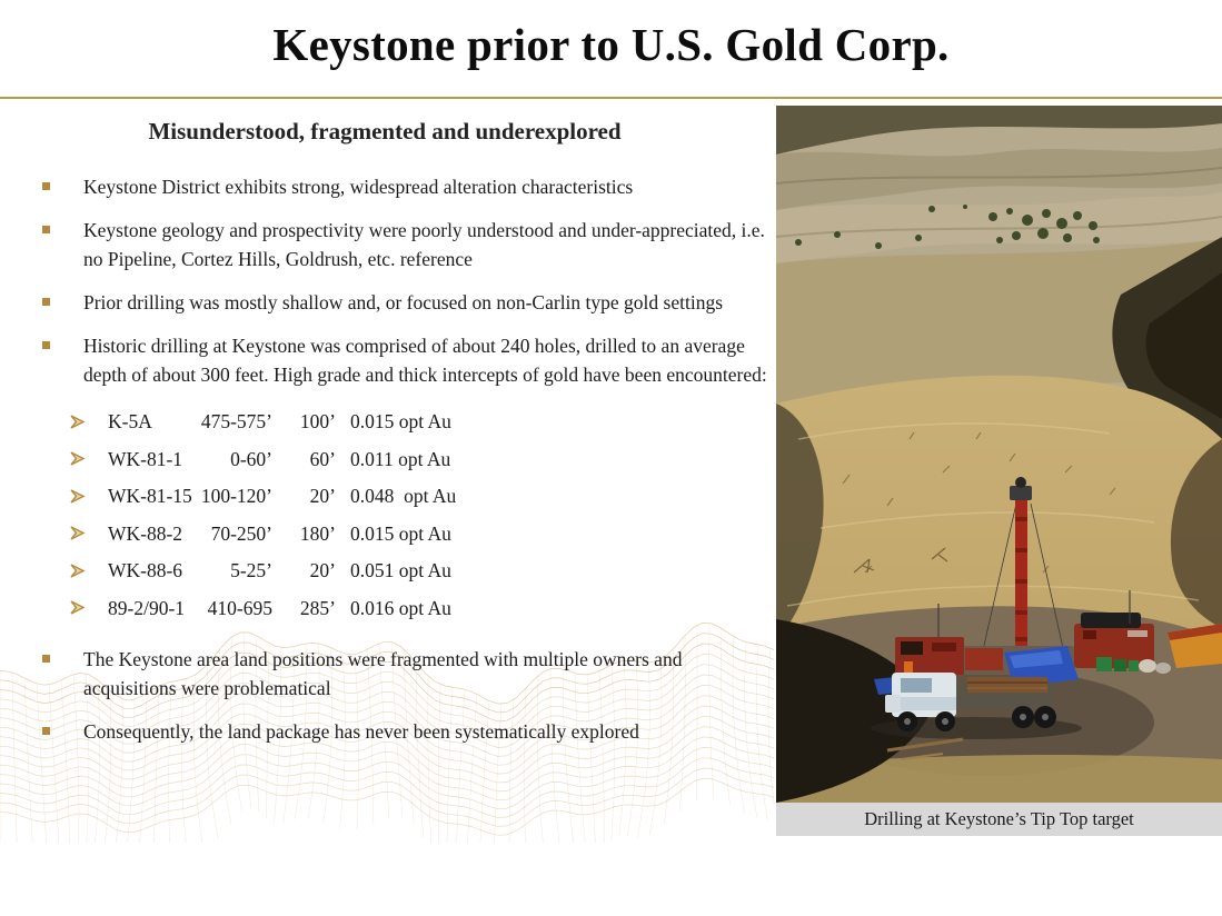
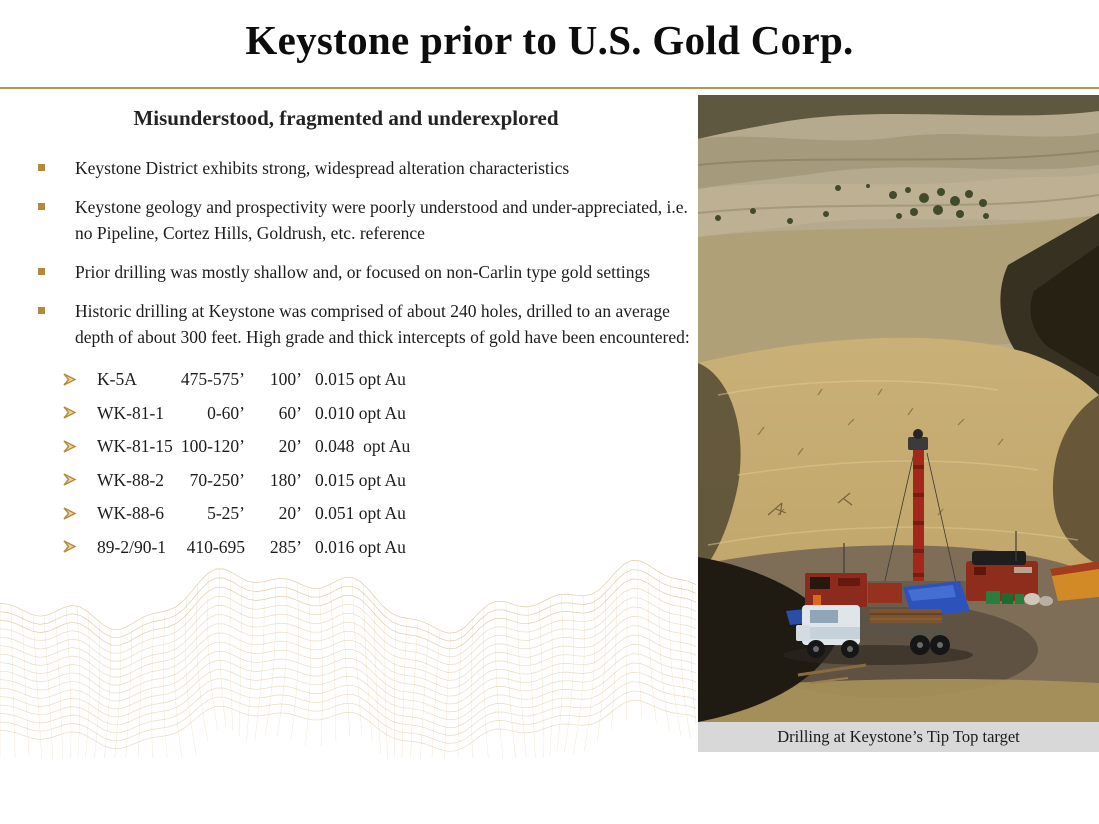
  Keystone prior to U.S. Gold Corp.
  Misunderstood, fragmented and underexplored
  Keystone District exhibits strong, widespread alteration characteristics
  Keystone geology and prospectivity were poorly understood and under-appreciated, i.e. no Pipeline, Cortez Hills, Goldrush, etc. reference
  Prior drilling was mostly shallow and, or focused on non-Carlin type gold settings
  Historic drilling at Keystone was comprised of about 240 holes, drilled to an average depth of about 300 feet. High grade and thick intercepts of gold have been encountered:
  K-5A
  475-575’
  100’
  0.015 opt Au
  WK-81-1
  0-60’
  60’
- 0.011 opt Au
+ 0.010 opt Au
  WK-81-15
  100-120’
  20’
  0.048 opt Au
  WK-88-2
  70-250’
  180’
  0.015 opt Au
  WK-88-6
  5-25’
  20’
  0.051 opt Au
  89-2/90-1
  410-695
  285’
  0.016 opt Au
- The Keystone area land positions were fragmented with multiple owners and acquisitions were problematical
- Consequently, the land package has never been systematically explored
  Drilling at Keystone’s Tip Top target
